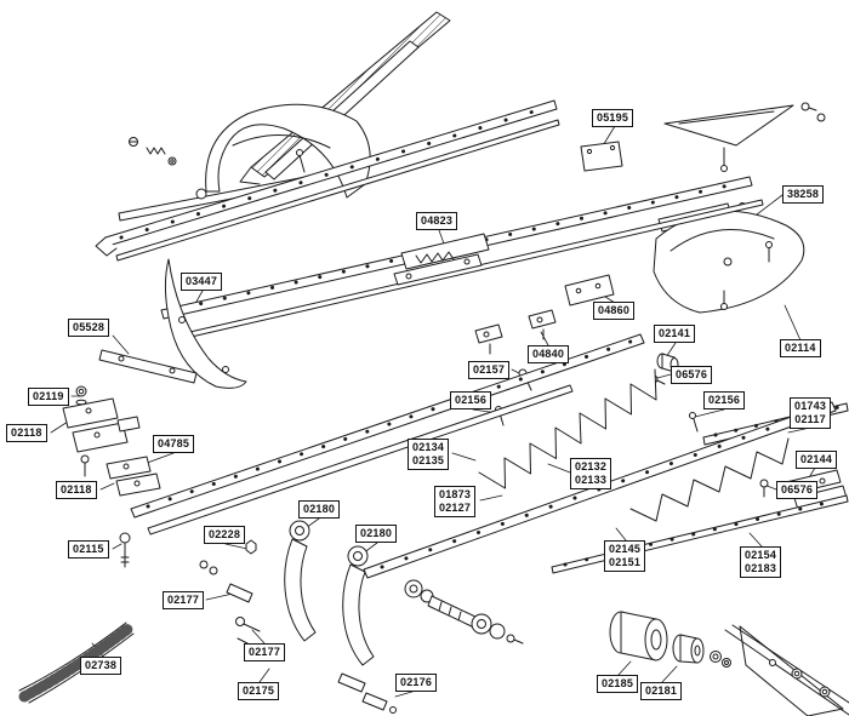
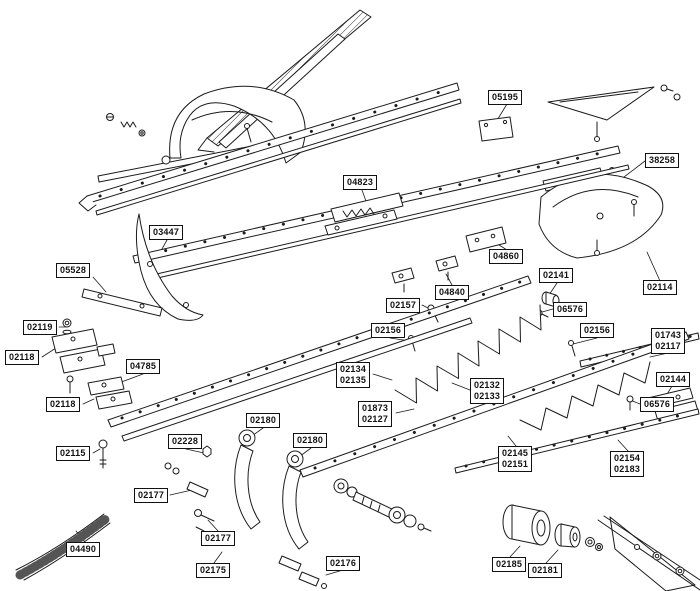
  05195
  38258
  04823
  03447
  04860
  05528
  02141
  02114
  04840
  02157
  06576
  02119
  02156
  02156
  01743
  02117
  02118
  04785
  02134
  02135
  02144
  02132
  02133
  02118
  06576
  01873
  02127
  02180
  02180
  02228
  02115
  02145
  02151
  02154
  02183
  02177
  02177
- 02738
+ 04490
  02176
  02175
  02185
  02181
